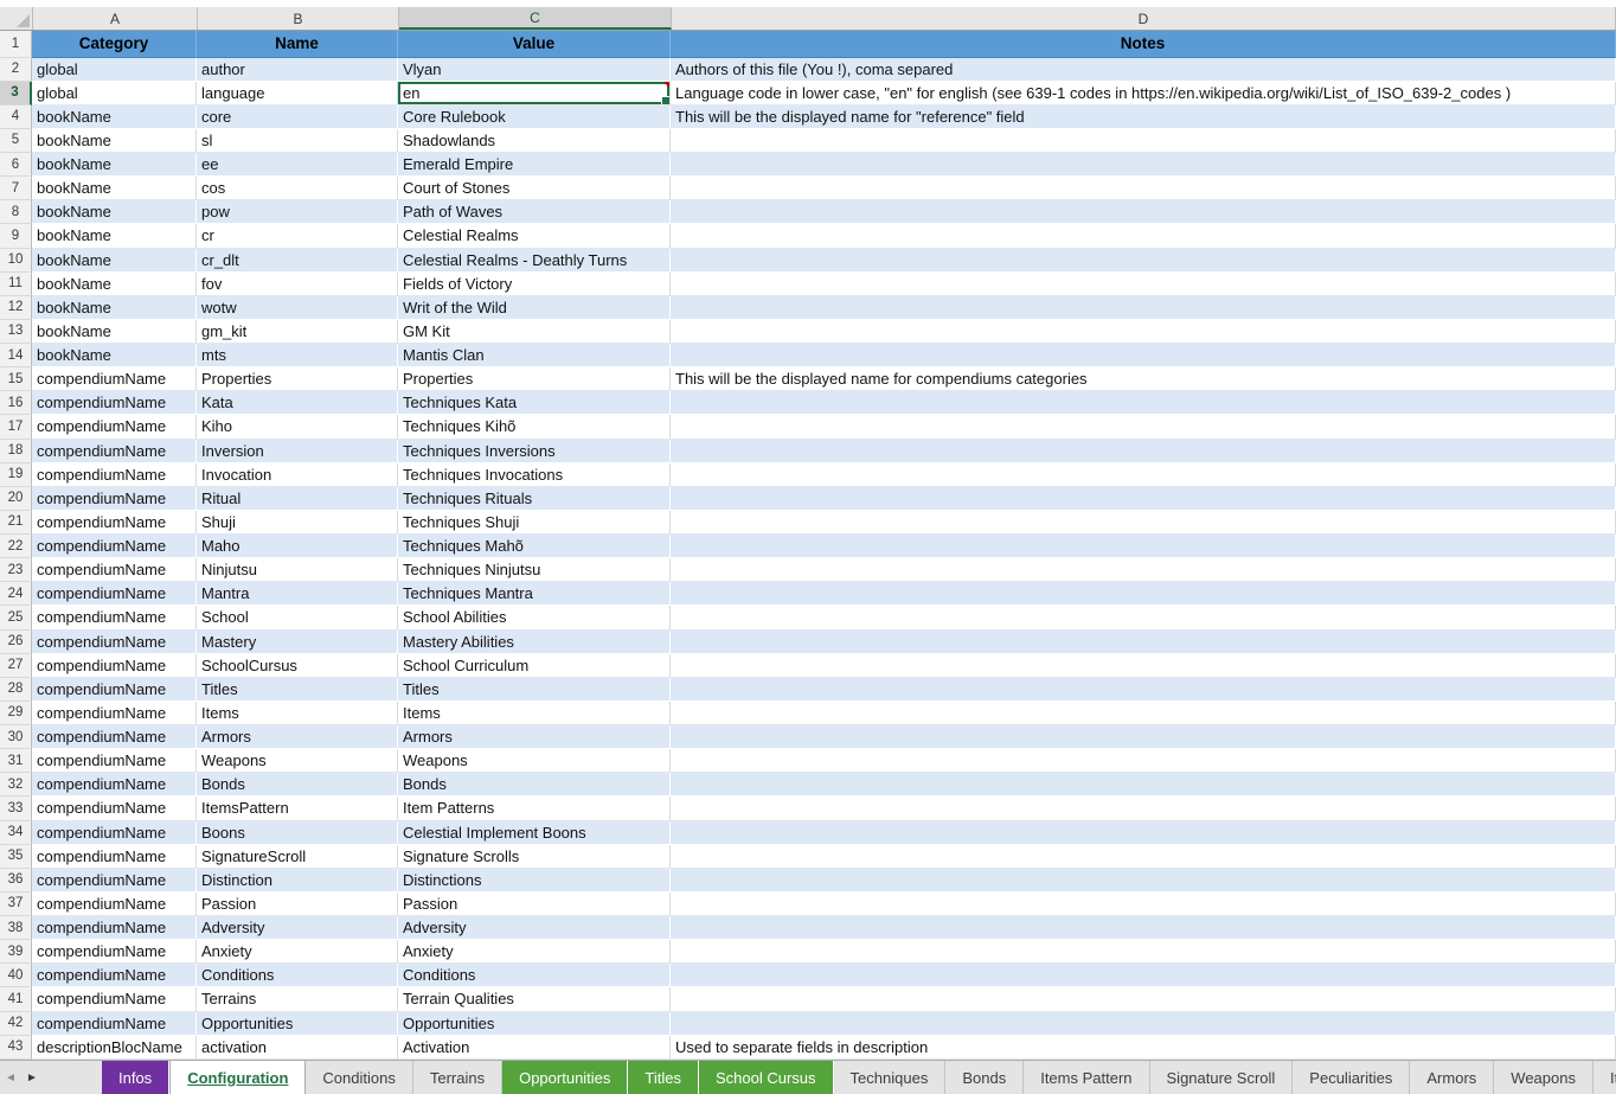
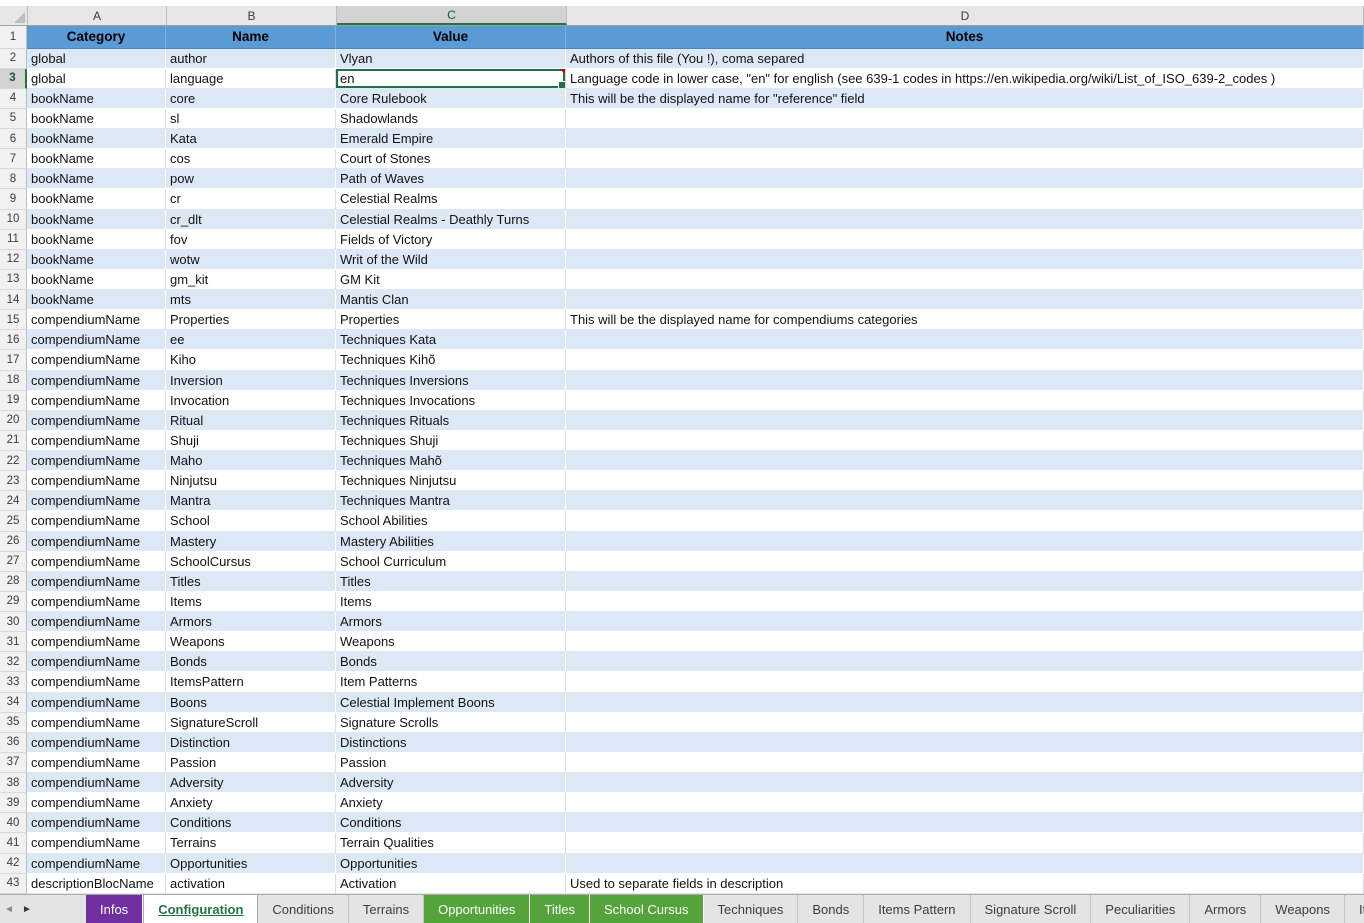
  A
  B
  C
  D
  1
  Category
  Name
  Value
  Notes
  2
  global
  author
  Vlyan
  Authors of this file (You !), coma separed
  3
  global
  language
  en
  Language code in lower case, "en" for english (see 639-1 codes in https://en.wikipedia.org/wiki/List_of_ISO_639-2_codes )
  4
  bookName
  core
  Core Rulebook
  This will be the displayed name for "reference" field
  5
  bookName
  sl
  Shadowlands
  6
  bookName
- ee
+ Kata
  Emerald Empire
  7
  bookName
  cos
  Court of Stones
  8
  bookName
  pow
  Path of Waves
  9
  bookName
  cr
  Celestial Realms
  10
  bookName
  cr_dlt
  Celestial Realms - Deathly Turns
  11
  bookName
  fov
  Fields of Victory
  12
  bookName
  wotw
  Writ of the Wild
  13
  bookName
  gm_kit
  GM Kit
  14
  bookName
  mts
  Mantis Clan
  15
  compendiumName
  Properties
  Properties
  This will be the displayed name for compendiums categories
  16
  compendiumName
- Kata
+ ee
  Techniques Kata
  17
  compendiumName
  Kiho
  Techniques Kihõ
  18
  compendiumName
  Inversion
  Techniques Inversions
  19
  compendiumName
  Invocation
  Techniques Invocations
  20
  compendiumName
  Ritual
  Techniques Rituals
  21
  compendiumName
  Shuji
  Techniques Shuji
  22
  compendiumName
  Maho
  Techniques Mahõ
  23
  compendiumName
  Ninjutsu
  Techniques Ninjutsu
  24
  compendiumName
  Mantra
  Techniques Mantra
  25
  compendiumName
  School
  School Abilities
  26
  compendiumName
  Mastery
  Mastery Abilities
  27
  compendiumName
  SchoolCursus
  School Curriculum
  28
  compendiumName
  Titles
  Titles
  29
  compendiumName
  Items
  Items
  30
  compendiumName
  Armors
  Armors
  31
  compendiumName
  Weapons
  Weapons
  32
  compendiumName
  Bonds
  Bonds
  33
  compendiumName
  ItemsPattern
  Item Patterns
  34
  compendiumName
  Boons
  Celestial Implement Boons
  35
  compendiumName
  SignatureScroll
  Signature Scrolls
  36
  compendiumName
  Distinction
  Distinctions
  37
  compendiumName
  Passion
  Passion
  38
  compendiumName
  Adversity
  Adversity
  39
  compendiumName
  Anxiety
  Anxiety
  40
  compendiumName
  Conditions
  Conditions
  41
  compendiumName
  Terrains
  Terrain Qualities
  42
  compendiumName
  Opportunities
  Opportunities
  43
  descriptionBlocName
  activation
  Activation
  Used to separate fields in description
  ◄
  ►
  Infos
  Configuration
  Conditions
  Terrains
  Opportunities
  Titles
  School Cursus
  Techniques
  Bonds
  Items Pattern
  Signature Scroll
  Peculiarities
  Armors
  Weapons
